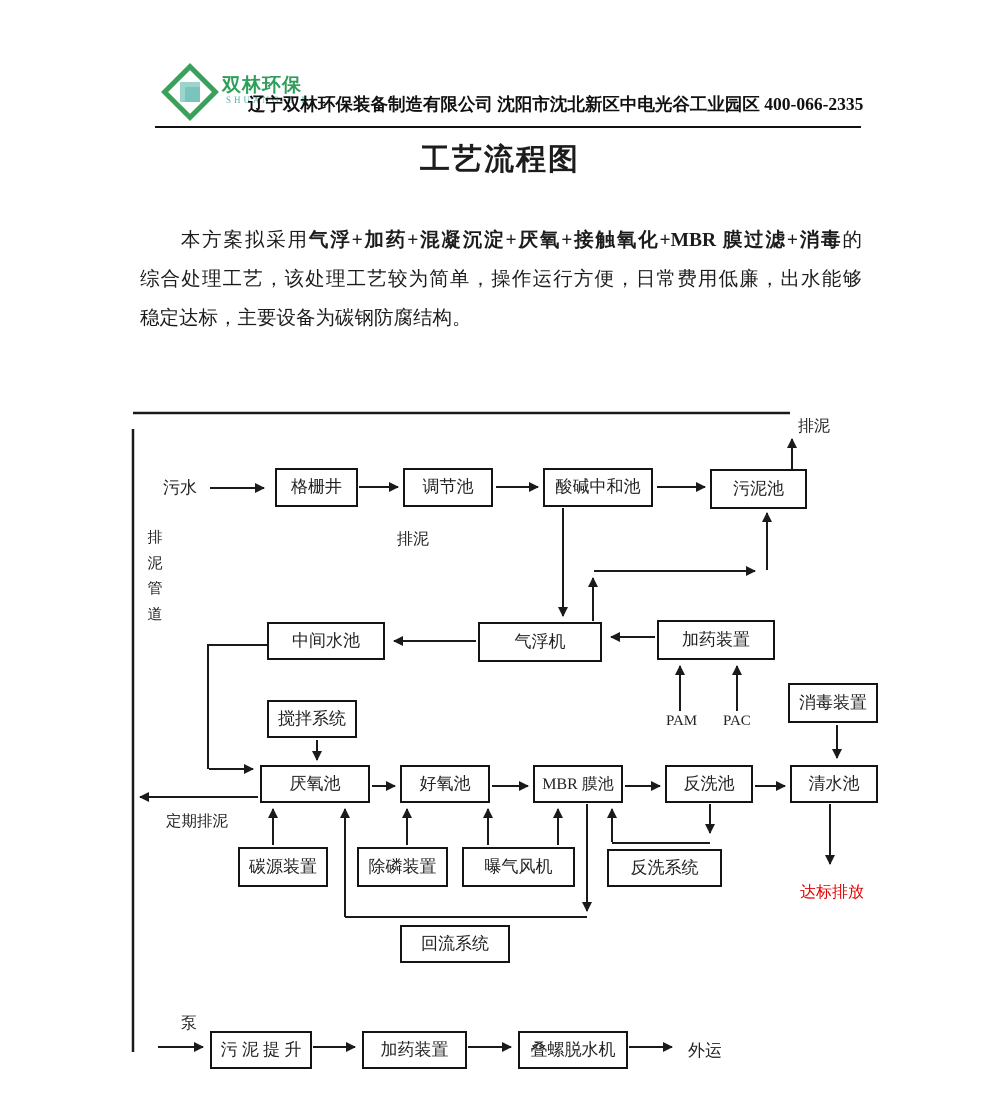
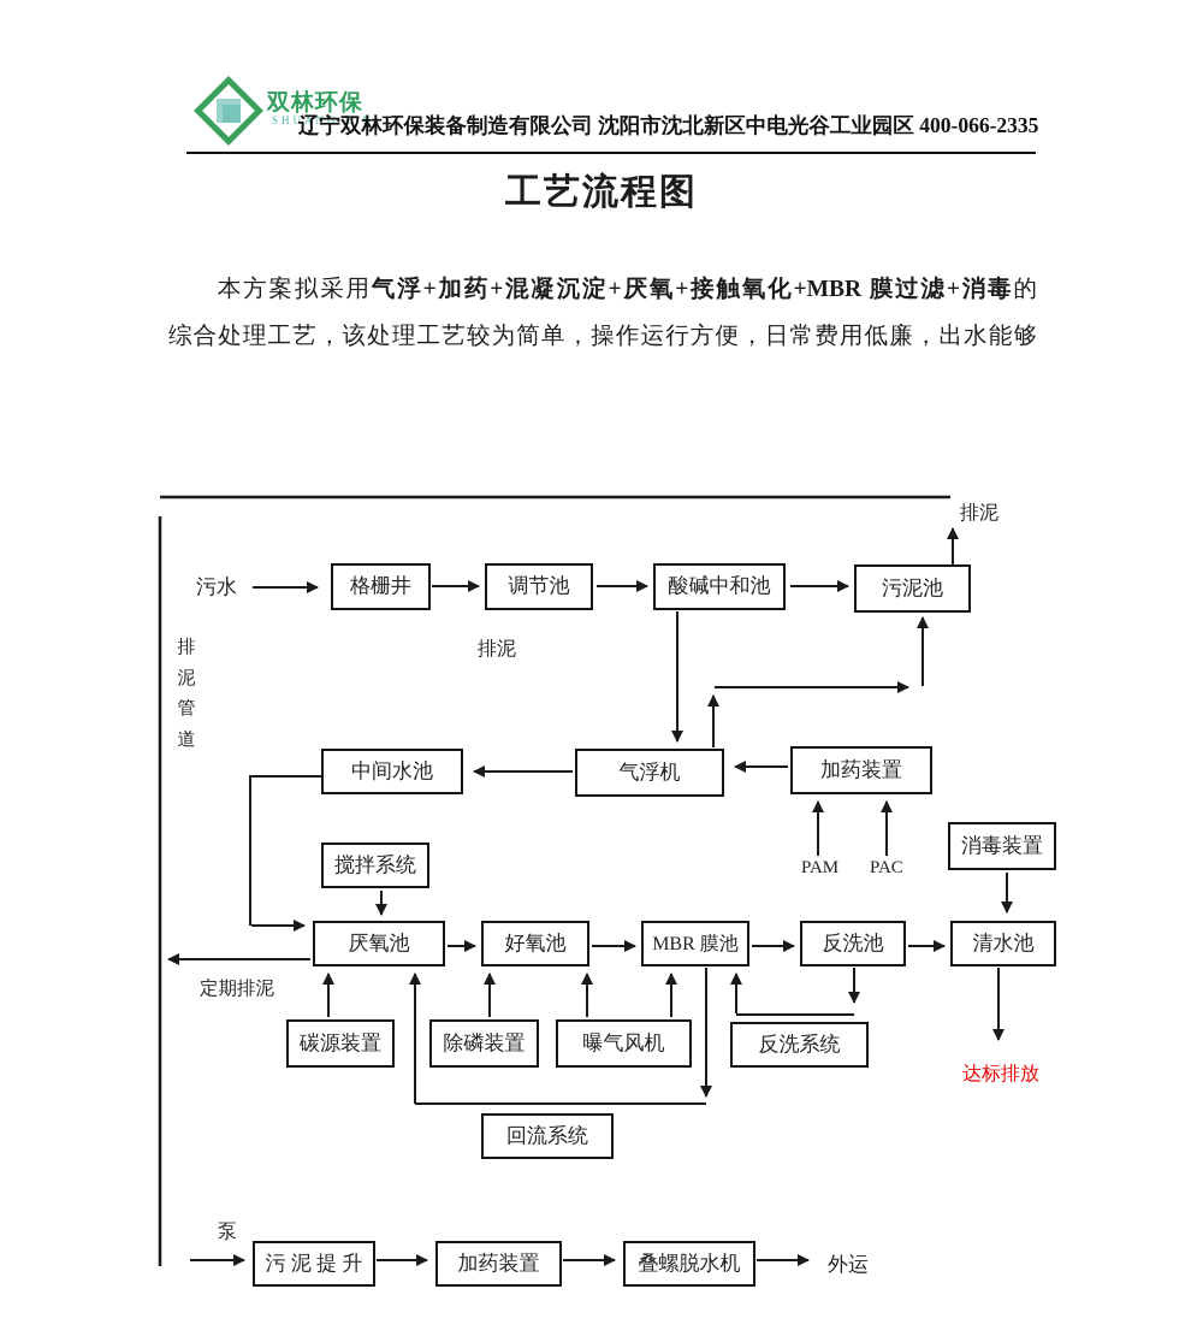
  双林环保
  SHUANG LIN
  辽宁双林环保装备制造有限公司 沈阳市沈北新区中电光谷工业园区 400-066-2335
  工艺流程图
  本方案拟采用气浮+加药+混凝沉淀+厌氧+接触氧化+MBR 膜过滤+消毒的
  综合处理工艺，该处理工艺较为简单，操作运行方便，日常费用低廉，出水能够
- 稳定达标，主要设备为碳钢防腐结构。
  格栅井
  调节池
  酸碱中和池
  污泥池
  中间水池
  气浮机
  加药装置
  消毒装置
  搅拌系统
  厌氧池
  好氧池
  MBR 膜池
  反洗池
  清水池
  碳源装置
  除磷装置
  曝气风机
  反洗系统
  回流系统
  污 泥 提 升
  加药装置
  叠螺脱水机
  污水
  排泥
  排泥
  排泥管道
  PAM
  PAC
  定期排泥
  达标排放
  泵
  外运
